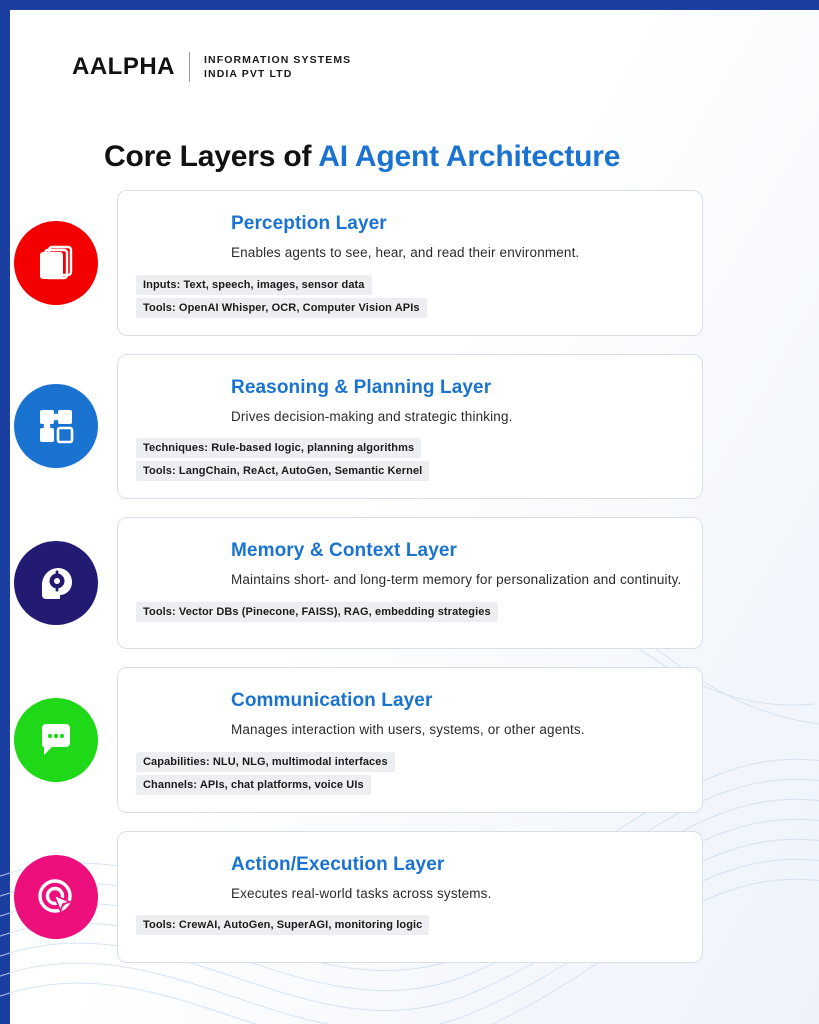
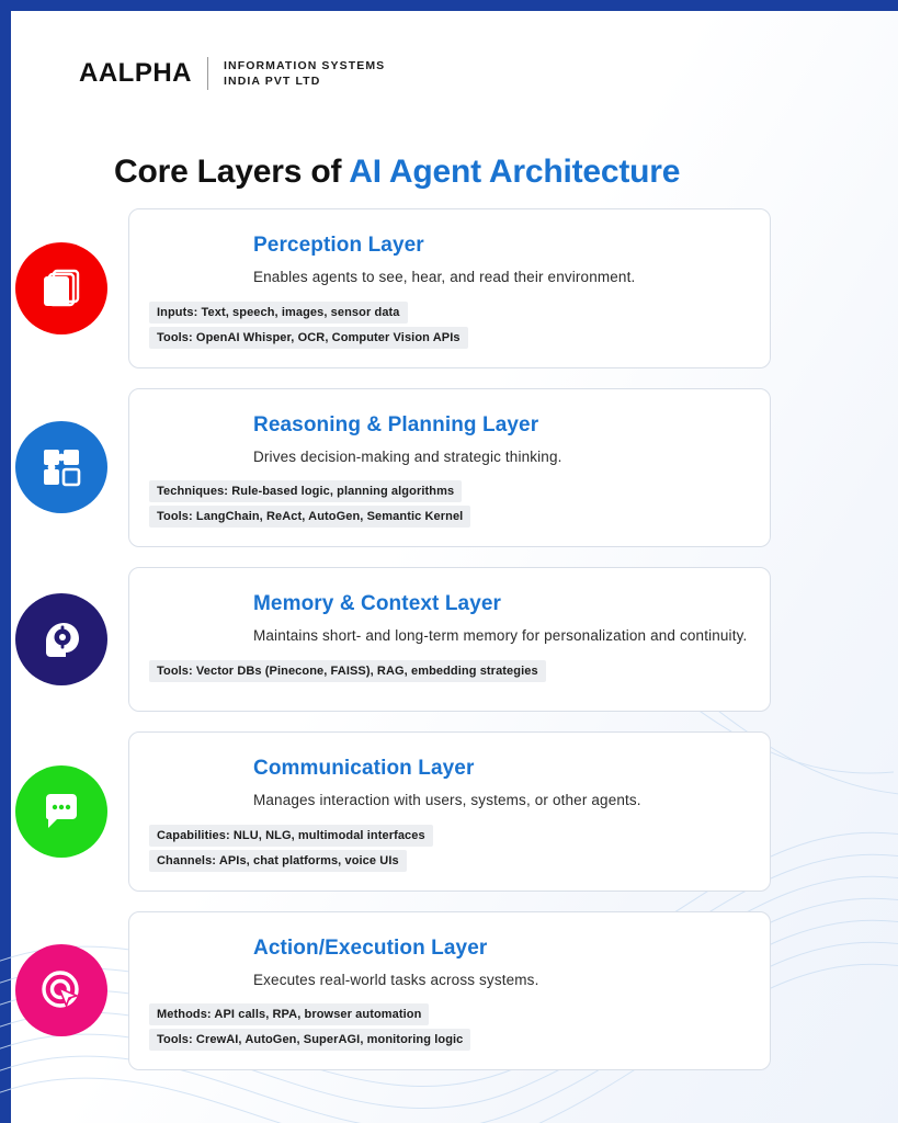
  AALPHA
  INFORMATION SYSTEMS
  INDIA PVT LTD
  Core Layers of AI Agent Architecture
  Perception Layer
  Enables agents to see, hear, and read their environment.
  Inputs: Text, speech, images, sensor data
  Tools: OpenAI Whisper, OCR, Computer Vision APIs
  Reasoning & Planning Layer
  Drives decision-making and strategic thinking.
  Techniques: Rule-based logic, planning algorithms
  Tools: LangChain, ReAct, AutoGen, Semantic Kernel
  Memory & Context Layer
  Maintains short- and long-term memory for personalization and continuity.
  Tools: Vector DBs (Pinecone, FAISS), RAG, embedding strategies
  Communication Layer
  Manages interaction with users, systems, or other agents.
  Capabilities: NLU, NLG, multimodal interfaces
  Channels: APIs, chat platforms, voice UIs
  Action/Execution Layer
  Executes real-world tasks across systems.
+ Methods: API calls, RPA, browser automation
  Tools: CrewAI, AutoGen, SuperAGI, monitoring logic
